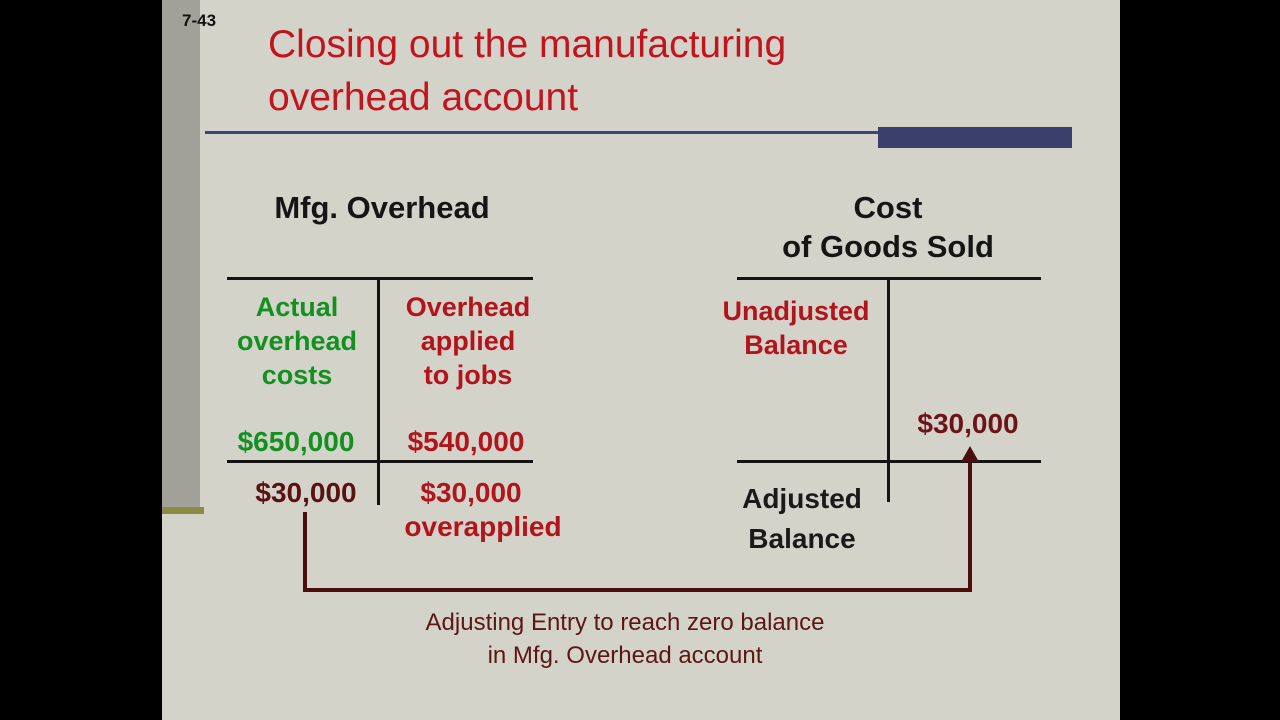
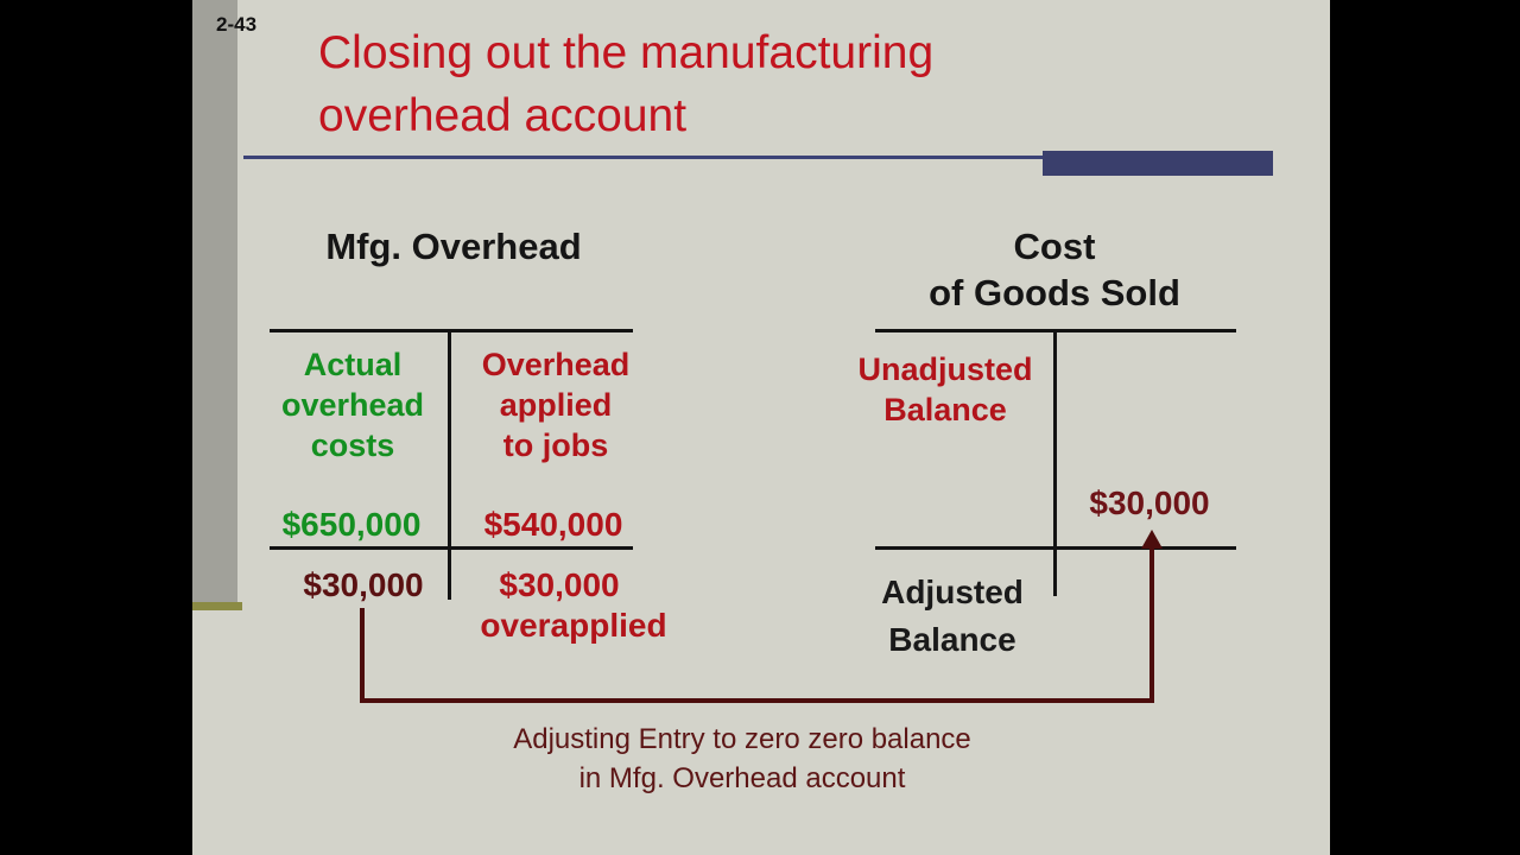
- 7-43
+ 2-43
  Closing out the manufacturing
  overhead account
  Mfg. Overhead
  Actual
  overhead
  costs
  Overhead
  applied
  to jobs
  $650,000
  $540,000
  $30,000
  $30,000
  overapplied
  Cost
  of Goods Sold
  Unadjusted
  Balance
  $30,000
  Adjusted
  Balance
- Adjusting Entry to reach zero balance
+ Adjusting Entry to zero zero balance
  in Mfg. Overhead account
